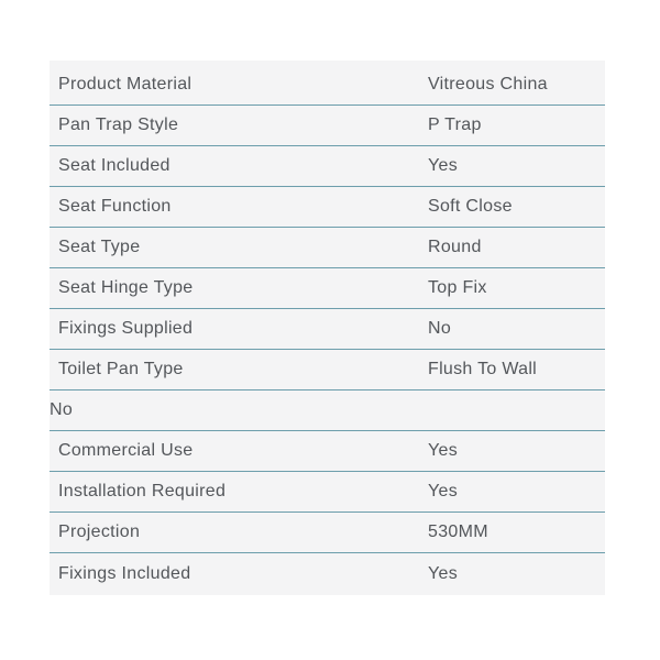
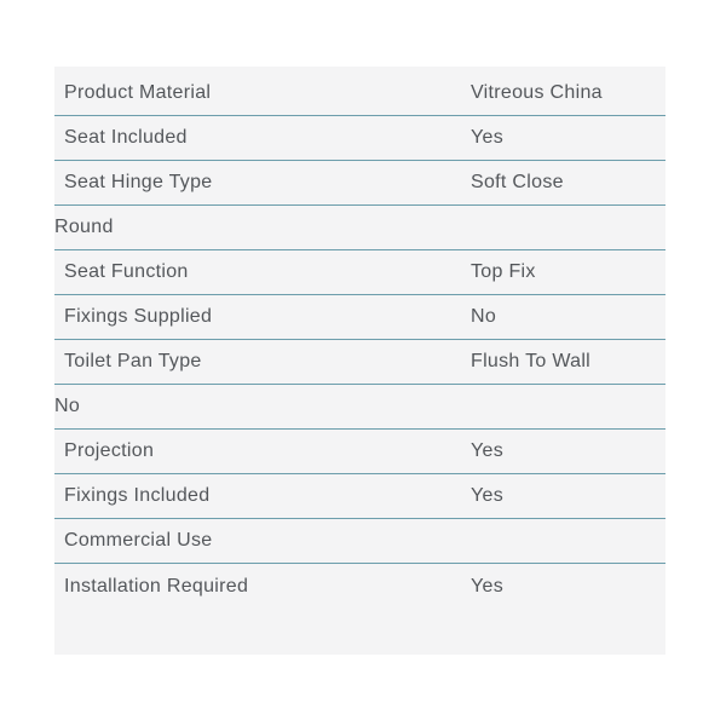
  Product Material
  Vitreous China
- Pan Trap Style
- P Trap
  Seat Included
  Yes
- Seat Function
+ Seat Hinge Type
  Soft Close
- Seat Type
  Round
- Seat Hinge Type
+ Seat Function
  Top Fix
  Fixings Supplied
  No
  Toilet Pan Type
  Flush To Wall
  No
- Commercial Use
+ Projection
  Yes
- Installation Required
+ Fixings Included
  Yes
- Projection
+ Commercial Use
- 530MM
- Fixings Included
+ Installation Required
  Yes
